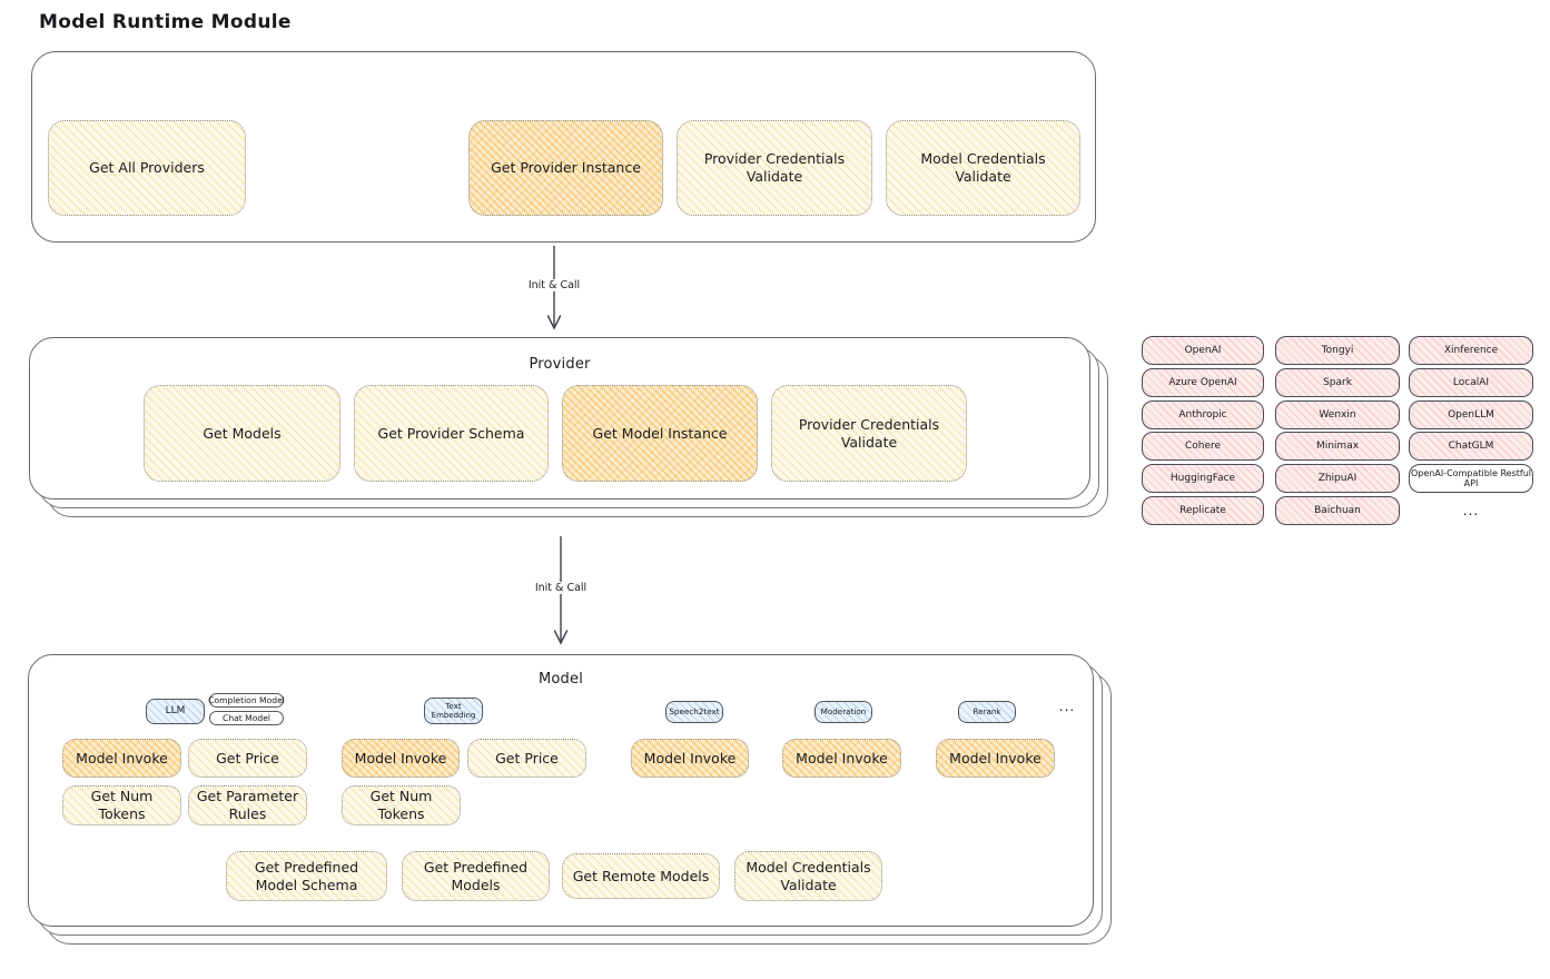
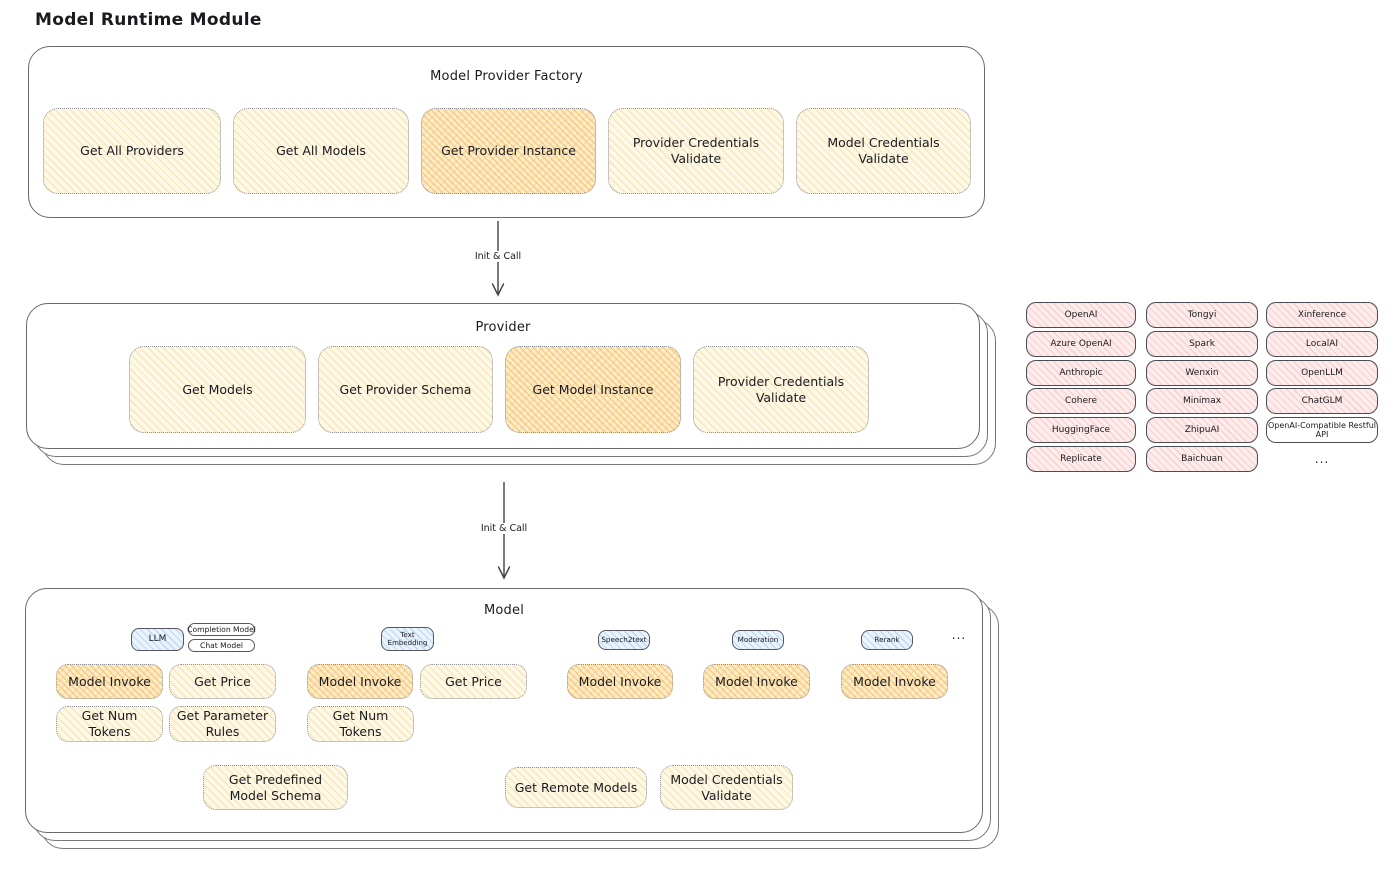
  Model Runtime Module
+ Model Provider Factory
  Get All Providers
+ Get All Models
  Get Provider Instance
  Provider Credentials Validate
  Model Credentials Validate
  Init & Call
  Provider
  Get Models
  Get Provider Schema
  Get Model Instance
  Provider Credentials Validate
  OpenAI
  Tongyi
  Xinference
  Azure OpenAI
  Spark
  LocalAI
  Anthropic
  Wenxin
  OpenLLM
  Cohere
  Minimax
  ChatGLM
  HuggingFace
  ZhipuAI
  OpenAI-Compatible Restful API
  Replicate
  Baichuan
  ...
  Init & Call
  Model
  LLM
  Completion Model
  Chat Model
  Text Embedding
  Speech2text
  Moderation
  Rerank
  ...
  Model Invoke
  Get Price
  Model Invoke
  Get Price
  Model Invoke
  Model Invoke
  Model Invoke
  Get Num Tokens
  Get Parameter Rules
  Get Num Tokens
  Get Predefined Model Schema
- Get Predefined Models
  Get Remote Models
  Model Credentials Validate
